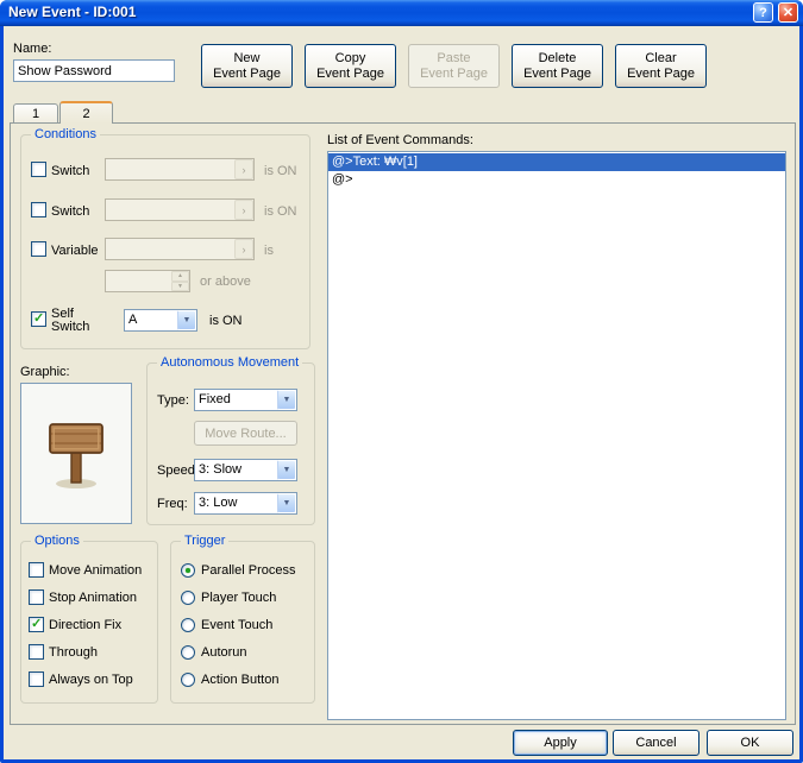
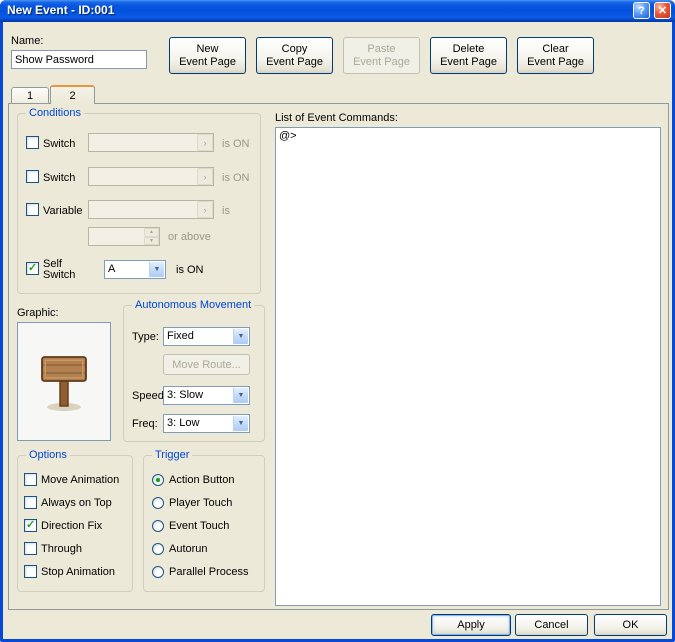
  New Event - ID:001
  ?
  ✕
  Name:
  Show Password
  New
  Event Page
  Copy
  Event Page
  Paste
  Event Page
  Delete
  Event Page
  Clear
  Event Page
  1
  2
  Conditions
  Switch
  ›
  is ON
  Switch
  ›
  is ON
  Variable
  ›
  is
  or above
  Self
  Switch
  A
  is ON
  Graphic:
  Autonomous Movement
  Type:
  Fixed
  Move Route...
  Speed
  3: Slow
  Freq:
  3: Low
  Options
  Move Animation
- Stop Animation
+ Always on Top
  Direction Fix
  Through
- Always on Top
+ Stop Animation
  Trigger
- Parallel Process
+ Action Button
  Player Touch
  Event Touch
  Autorun
- Action Button
+ Parallel Process
  List of Event Commands:
- @>Text: ₩v[1]
  @>
  Apply
  Cancel
  OK
